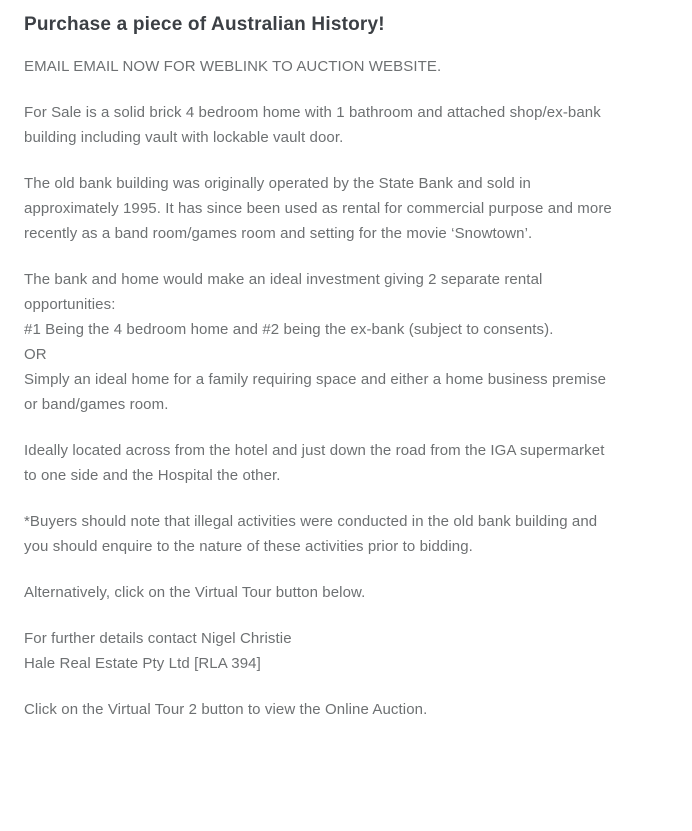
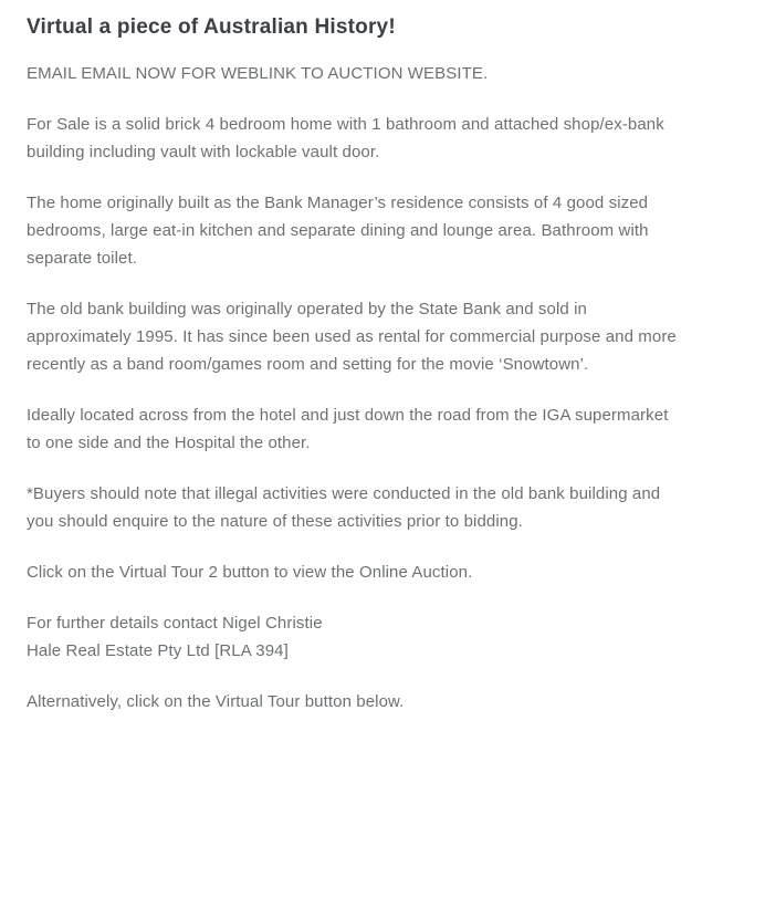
- Purchase a piece of Australian History!
+ Virtual a piece of Australian History!
  EMAIL EMAIL NOW FOR WEBLINK TO AUCTION WEBSITE.
  For Sale is a solid brick 4 bedroom home with 1 bathroom and attached shop/ex-bank
  building including vault with lockable vault door.
+ The home originally built as the Bank Manager’s residence consists of 4 good sized
+ bedrooms, large eat-in kitchen and separate dining and lounge area. Bathroom with
+ separate toilet.
  The old bank building was originally operated by the State Bank and sold in
  approximately 1995. It has since been used as rental for commercial purpose and more
  recently as a band room/games room and setting for the movie ‘Snowtown’.
- The bank and home would make an ideal investment giving 2 separate rental
- opportunities:
- #1 Being the 4 bedroom home and #2 being the ex-bank (subject to consents).
- OR
- Simply an ideal home for a family requiring space and either a home business premise
- or band/games room.
  Ideally located across from the hotel and just down the road from the IGA supermarket
  to one side and the Hospital the other.
  *Buyers should note that illegal activities were conducted in the old bank building and
  you should enquire to the nature of these activities prior to bidding.
- Alternatively, click on the Virtual Tour button below.
+ Click on the Virtual Tour 2 button to view the Online Auction.
  For further details contact Nigel Christie
  Hale Real Estate Pty Ltd [RLA 394]
- Click on the Virtual Tour 2 button to view the Online Auction.
+ Alternatively, click on the Virtual Tour button below.
